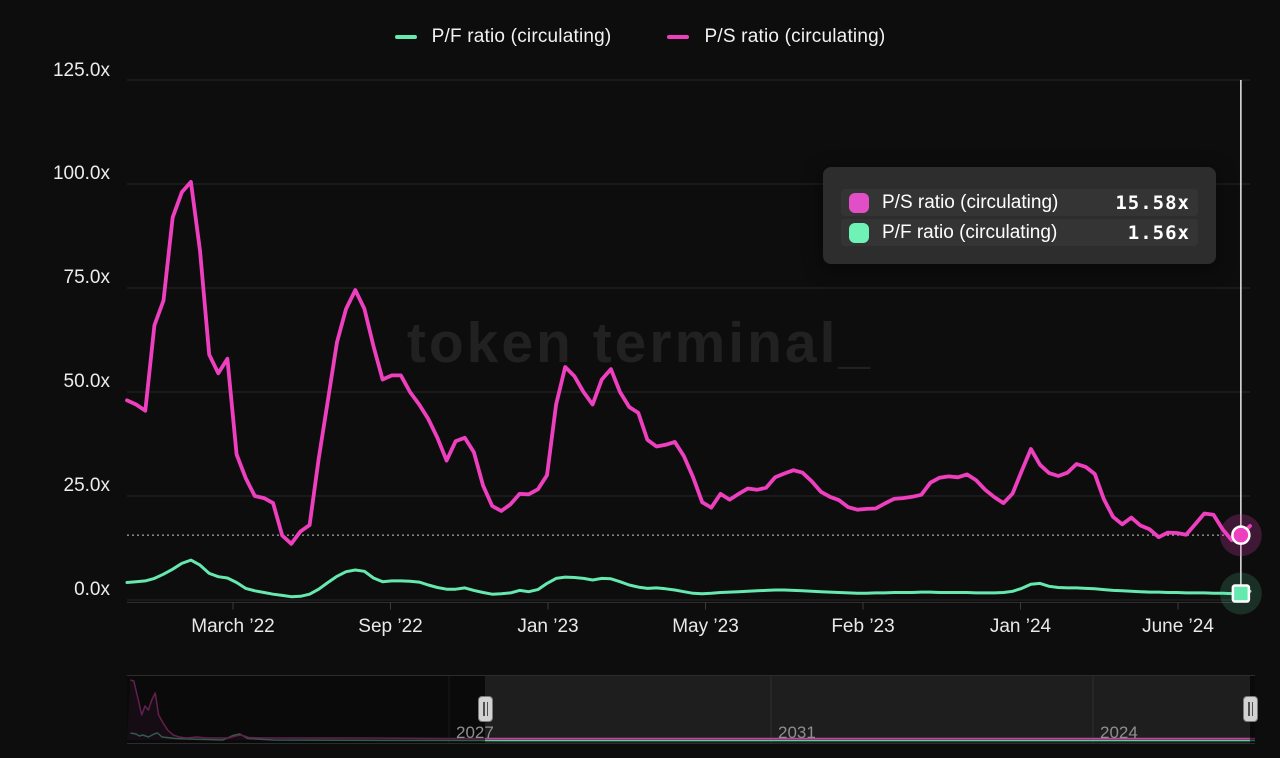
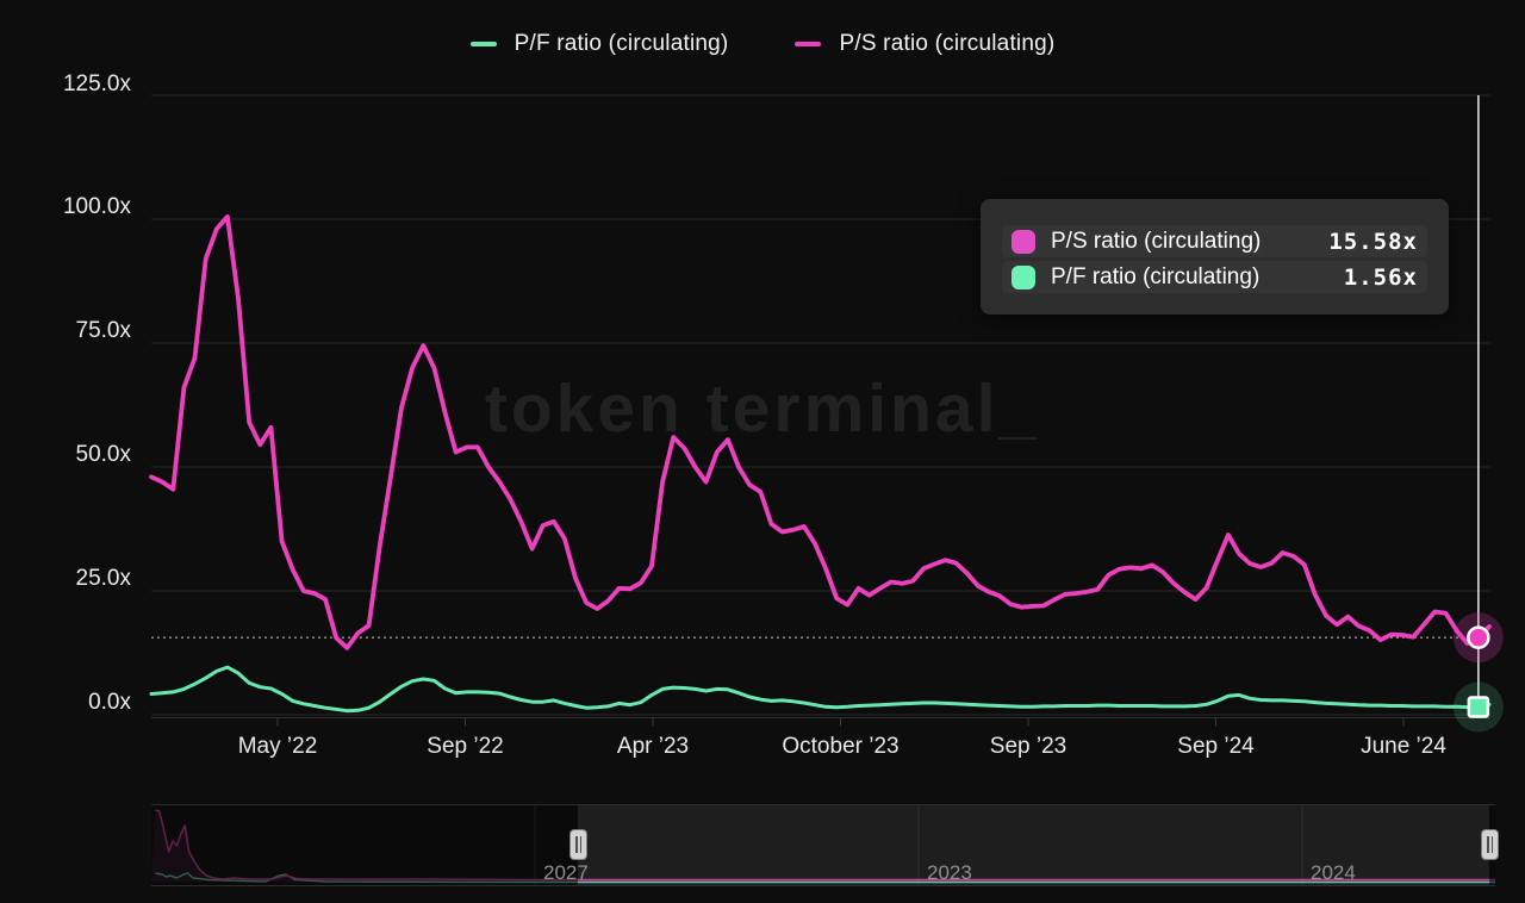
  P/F ratio (circulating)
  P/S ratio (circulating)
  125.0x
  100.0x
  75.0x
  50.0x
  25.0x
  0.0x
  token terminal_
- March ’22
+ May ’22
  Sep ’22
- Jan ’23
+ Apr ’23
- May ’23
+ October ’23
- Feb ’23
+ Sep ’23
- Jan ’24
+ Sep ’24
  June ’24
  P/S ratio (circulating)
  15.58x
  P/F ratio (circulating)
  1.56x
  2027
- 2031
+ 2023
  2024
